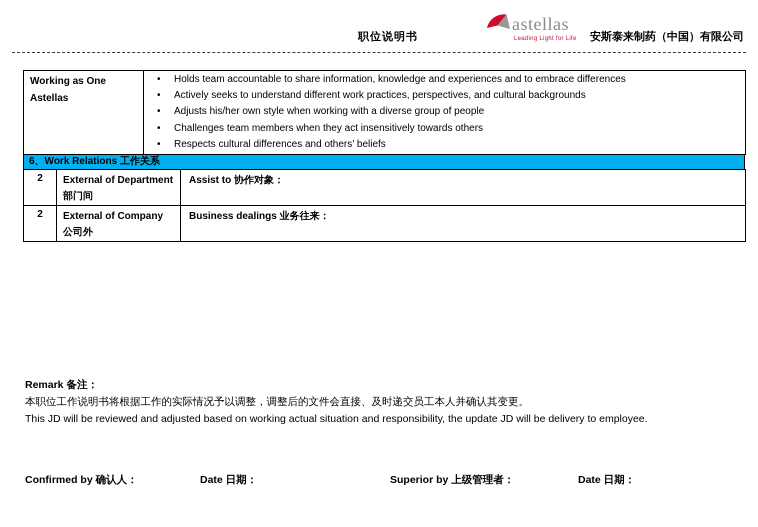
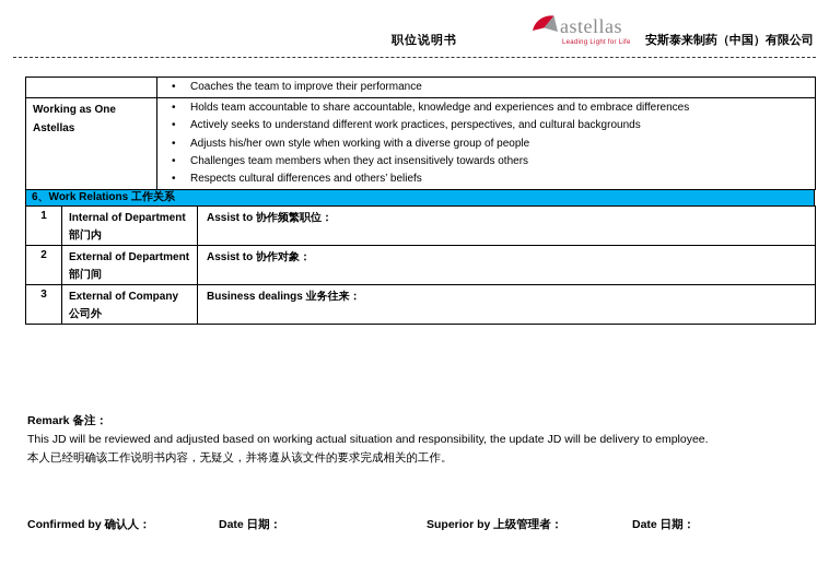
  职位说明书
  astellas
  安斯泰来制药（中国）有限公司
+ 	Coaches the team to improve their performance
- Working as One Astellas	Holds team accountable to share information, knowledge and experiences and to embrace differences Actively seeks to understand different work practices, perspectives, and cultural backgrounds Adjusts his/her own style when working with a diverse group of people Challenges team members when they act insensitively towards others Respects cultural differences and others’ beliefs
+ Working as One Astellas	Holds team accountable to share accountable, knowledge and experiences and to embrace differences Actively seeks to understand different work practices, perspectives, and cultural backgrounds Adjusts his/her own style when working with a diverse group of people Challenges team members when they act insensitively towards others Respects cultural differences and others’ beliefs
  6、Work Relations 工作关系
+ 1	Internal of Department 部门内	Assist to 协作频繁职位：
  2	External of Department 部门间	Assist to 协作对象：
- 2	External of Company 公司外	Business dealings 业务往来：
+ 3	External of Company 公司外	Business dealings 业务往来：
  Remark 备注：
- 本职位工作说明书将根据工作的实际情况予以调整，调整后的文件会直接、及时递交员工本人并确认其变更。
  This JD will be reviewed and adjusted based on working actual situation and responsibility, the update JD will be delivery to employee.
+ 本人已经明确该工作说明书内容，无疑义，并将遵从该文件的要求完成相关的工作。
  Confirmed by 确认人：
  Date 日期：
  Superior by 上级管理者：
  Date 日期：
